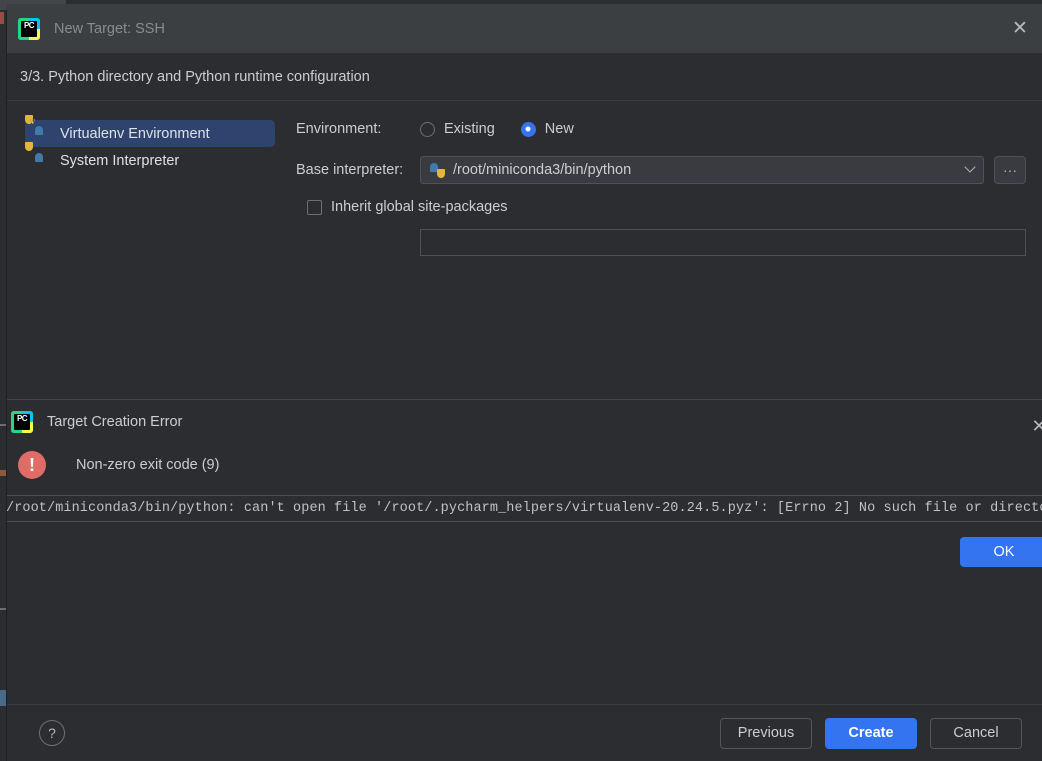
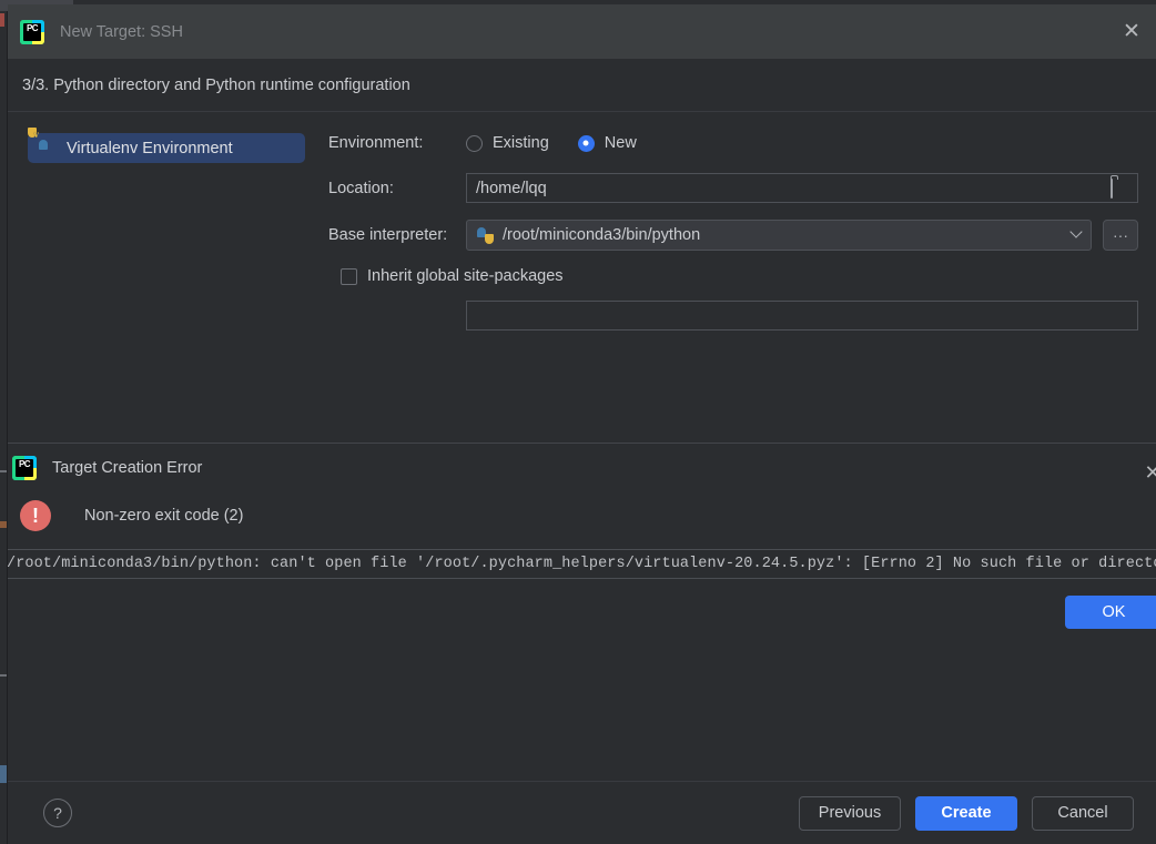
  PC
  New Target: SSH
  ✕
  3/3. Python directory and Python runtime configuration
  v
  Virtualenv Environment
- System Interpreter
  Environment:
  Existing
  New
+ Location:
+ /home/lqq
  Base interpreter:
  /root/miniconda3/bin/python
  ···
  Inherit global site-packages
  PC
  Target Creation Error
  ✕
  !
- Non-zero exit code (9)
+ Non-zero exit code (2)
  /root/miniconda3/bin/python: can't open file '/root/.pycharm_helpers/virtualenv-20.24.5.pyz': [Errno 2] No such file or direct
  OK
  ?
  Previous
  Create
  Cancel
